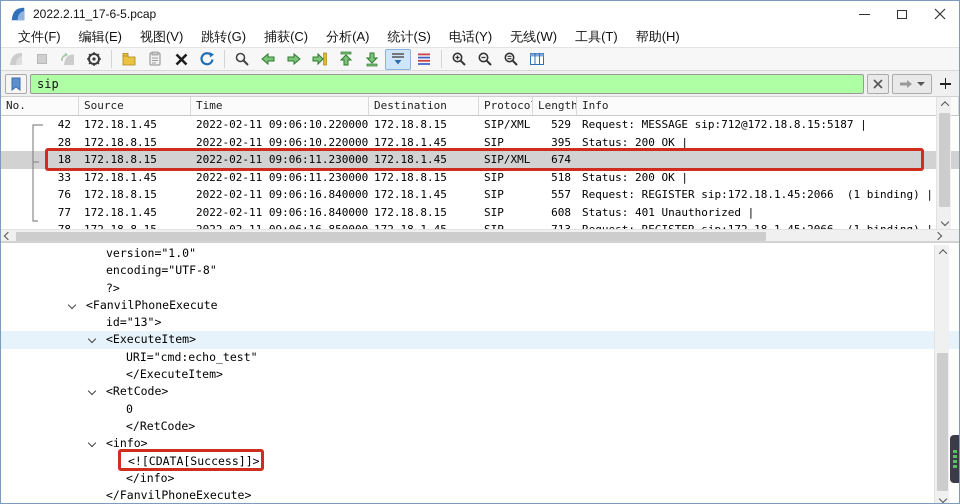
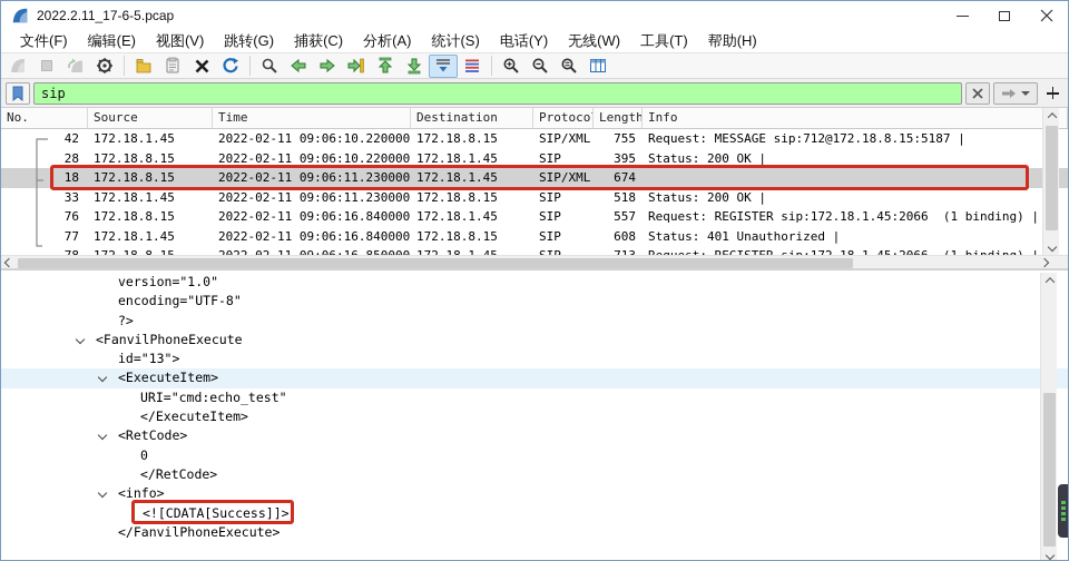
  2022.2.11_17-6-5.pcap
  文件(F)
  编辑(E)
  视图(V)
  跳转(G)
  捕获(C)
  分析(A)
  统计(S)
  电话(Y)
  无线(W)
  工具(T)
  帮助(H)
  sip
  No.
  Source
  Time
  Destination
  Protoco
  Length
  Info
  42
  172.18.1.45
  2022-02-11 09:06:10.220000
  172.18.8.15
  SIP/XML
- 529
+ 755
  Request: MESSAGE sip:712@172.18.8.15:5187 |
  28
  172.18.8.15
  2022-02-11 09:06:10.220000
  172.18.1.45
  SIP
  395
  Status: 200 OK |
  18
  172.18.8.15
  2022-02-11 09:06:11.230000
  172.18.1.45
  SIP/XML
  674
  33
  172.18.1.45
  2022-02-11 09:06:11.230000
  172.18.8.15
  SIP
  518
  Status: 200 OK |
  76
  172.18.8.15
  2022-02-11 09:06:16.840000
  172.18.1.45
  SIP
  557
  Request: REGISTER sip:172.18.1.45:2066 (1 binding) |
  77
  172.18.1.45
  2022-02-11 09:06:16.840000
  172.18.8.15
  SIP
  608
  Status: 401 Unauthorized |
  version="1.0"
  encoding="UTF-8"
  ?>
  <FanvilPhoneExecute
  id="13">
  <ExecuteItem>
  URI="cmd:echo_test"
  </ExecuteItem>
  <RetCode>
  0
  </RetCode>
  <info>
  <![CDATA[Success]]>
- </info>
  </FanvilPhoneExecute>
